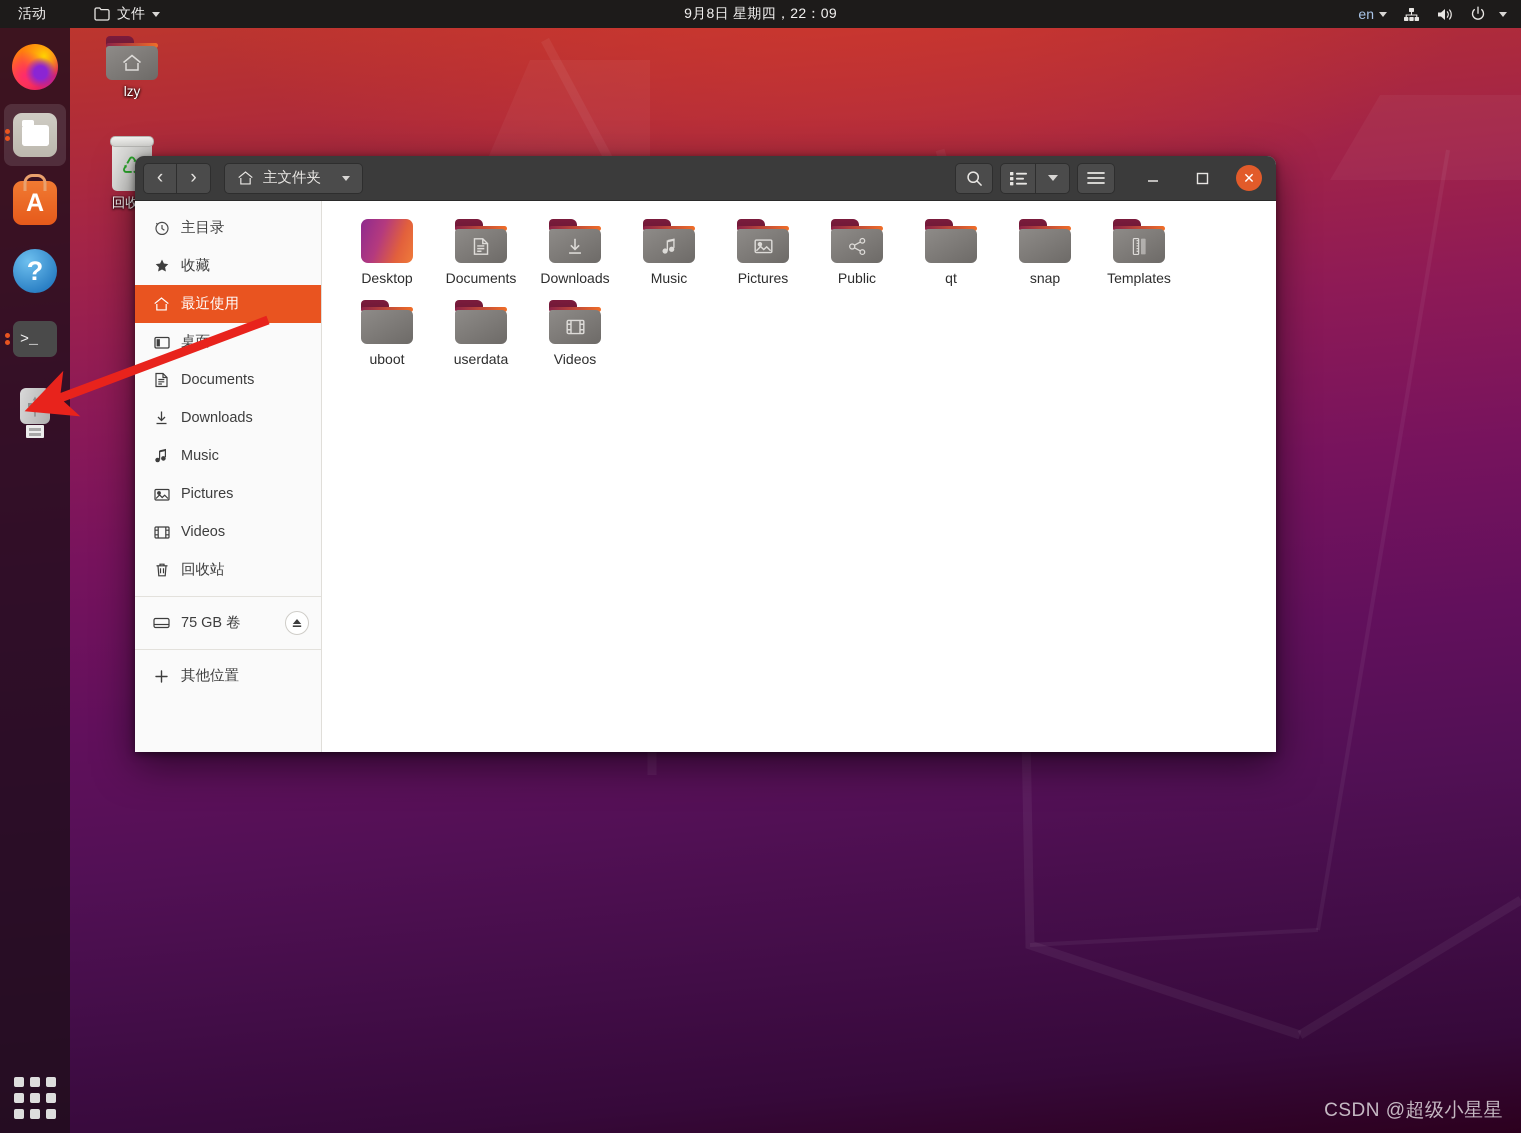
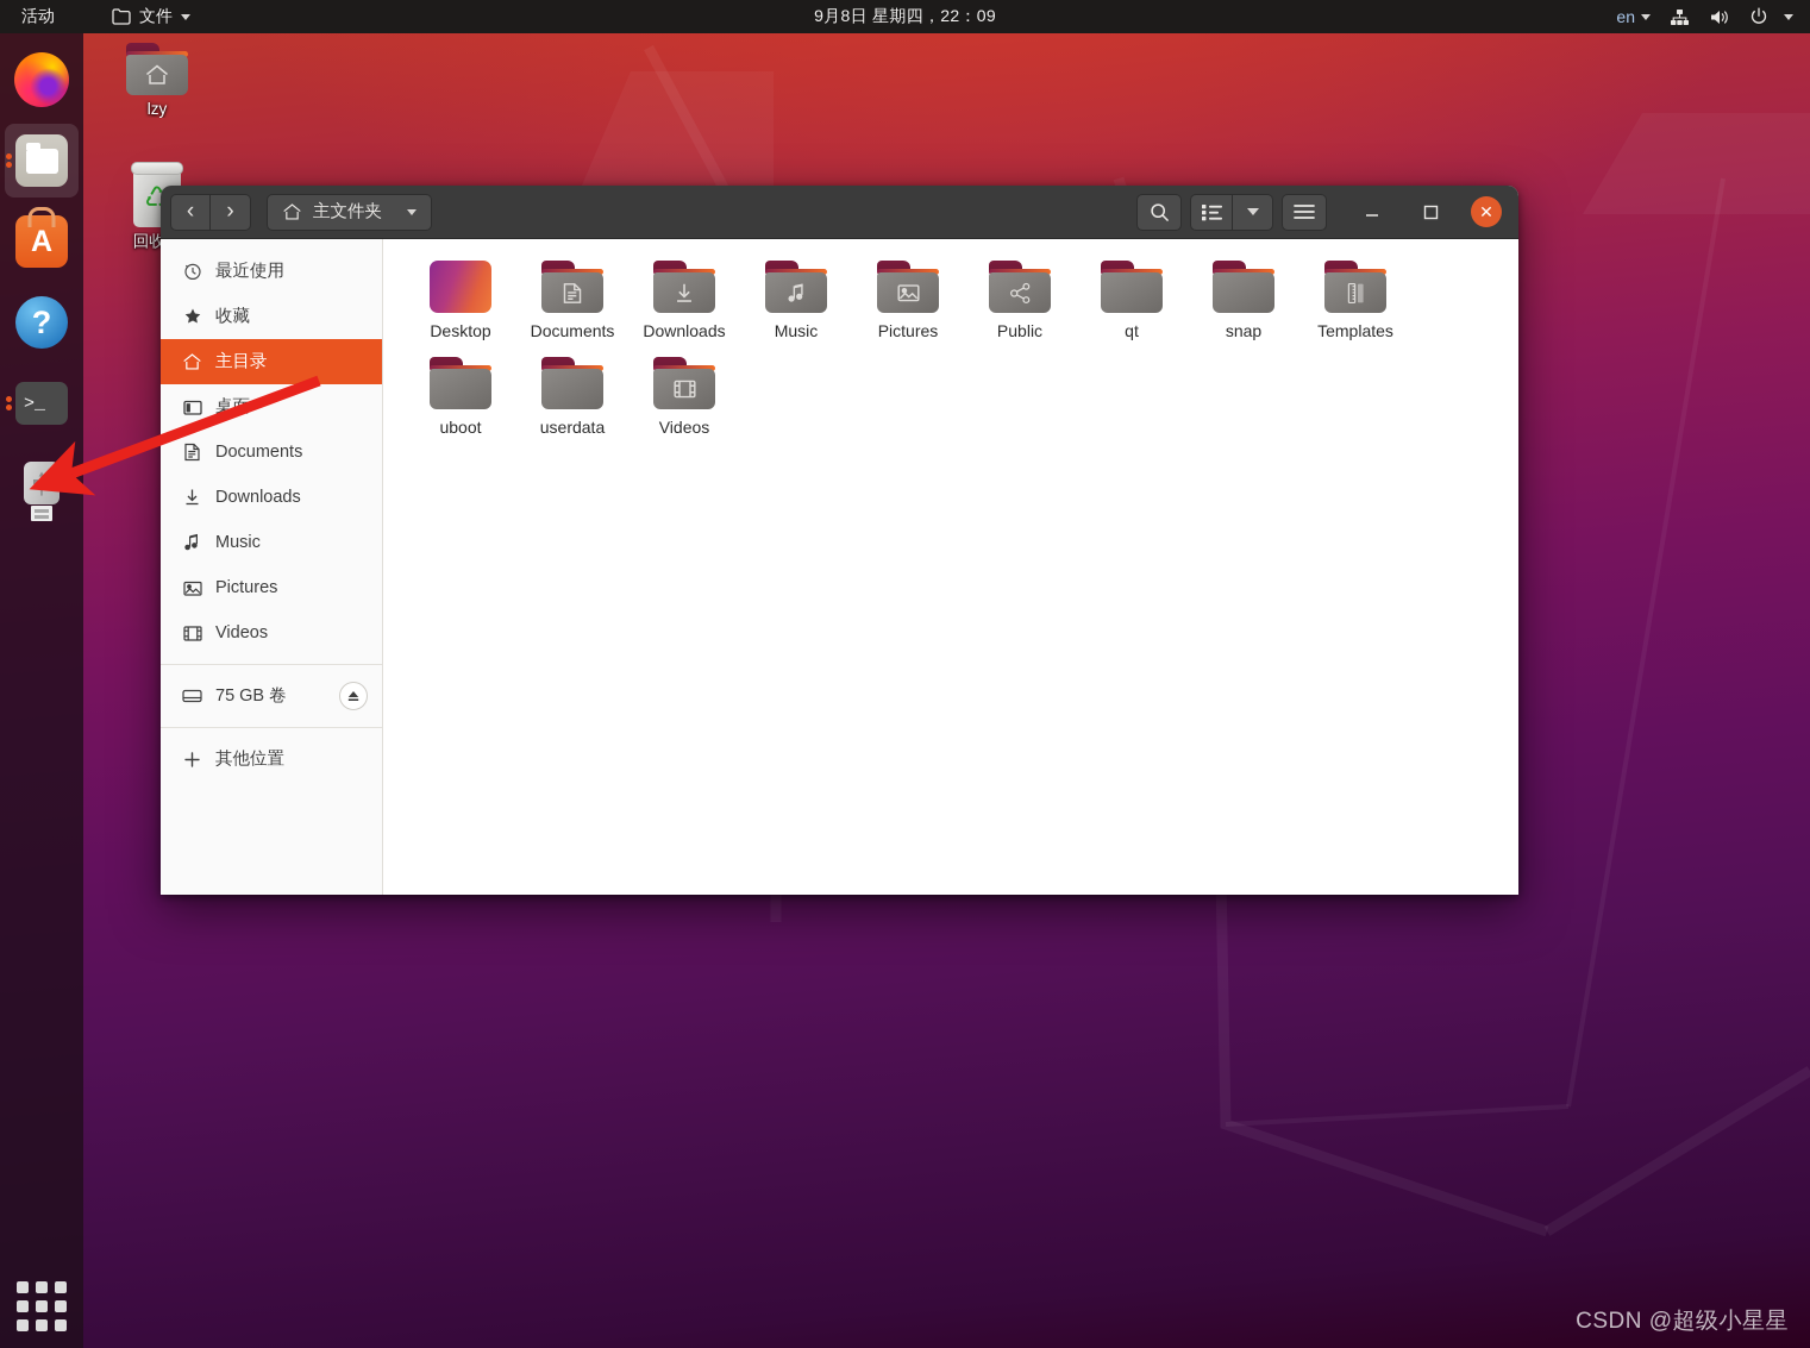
  活动
  文件
  9月8日 星期四，22：09
  en
  A
  ?
  >_
  lzy
  ♺
  ‹
  ›
  主文件夹
  ✕
- 主目录
+ 最近使用
  收藏
- 最近使用
+ 主目录
  Documents
  Downloads
  Music
  Pictures
  Videos
- 回收站
  75 GB 卷
  其他位置
  Desktop
  Documents
  Downloads
  Music
  Pictures
  Public
  qt
  snap
  Templates
  uboot
  userdata
  Videos
  CSDN @超级小星星
